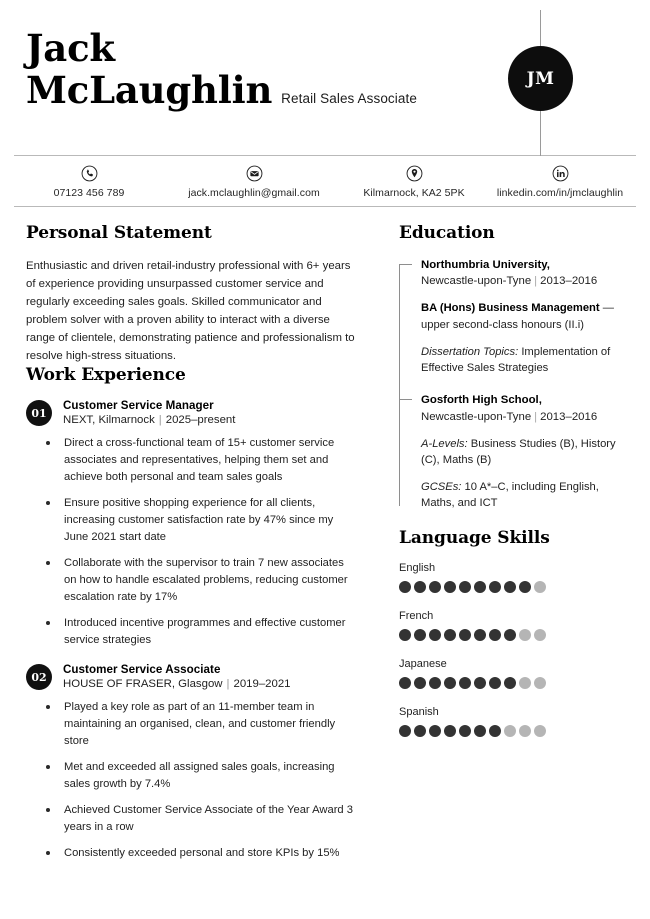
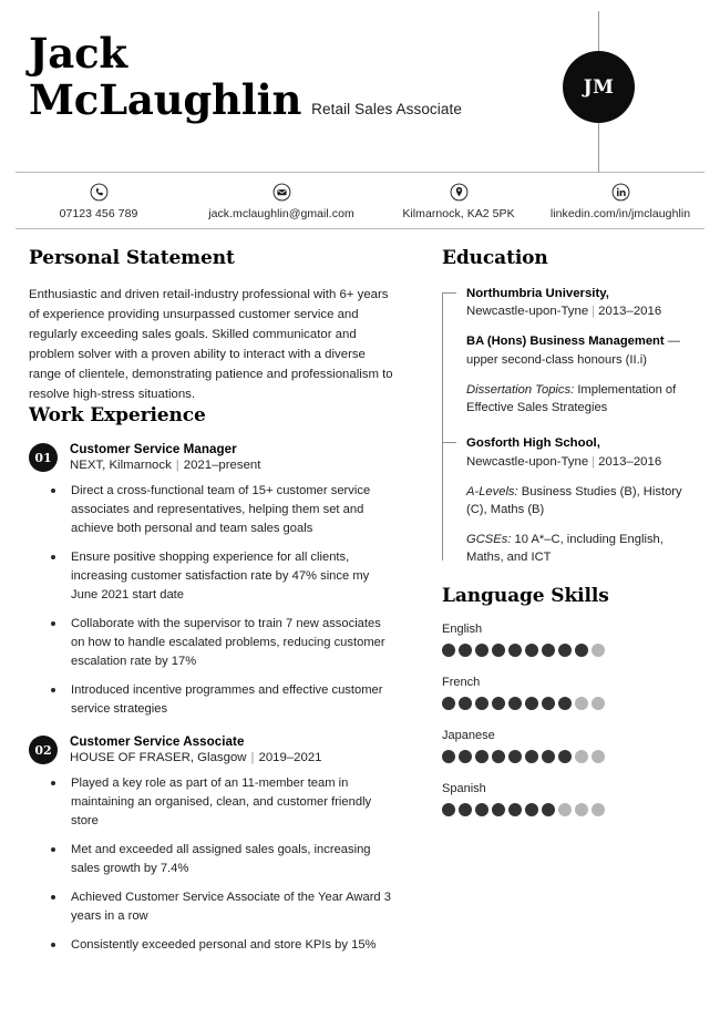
  Jack
  McLaughlin
  Retail Sales Associate
  JM
  07123 456 789
  jack.mclaughlin@gmail.com
  Kilmarnock, KA2 5PK
  linkedin.com/in/jmclaughlin
  Personal Statement
  Enthusiastic and driven retail-industry professional with 6+ years of experience providing unsurpassed customer service and regularly exceeding sales goals. Skilled communicator and problem solver with a proven ability to interact with a diverse range of clientele, demonstrating patience and professionalism to resolve high-stress situations.
  Work Experience
  01
  Customer Service Manager
- NEXT, Kilmarnock | 2025–present
+ NEXT, Kilmarnock | 2021–present
  Direct a cross-functional team of 15+ customer service associates and representatives, helping them set and achieve both personal and team sales goals
  Ensure positive shopping experience for all clients, increasing customer satisfaction rate by 47% since my June 2021 start date
  Collaborate with the supervisor to train 7 new associates on how to handle escalated problems, reducing customer escalation rate by 17%
  Introduced incentive programmes and effective customer service strategies
  02
  Customer Service Associate
  HOUSE OF FRASER, Glasgow | 2019–2021
  Played a key role as part of an 11-member team in maintaining an organised, clean, and customer friendly store
  Met and exceeded all assigned sales goals, increasing sales growth by 7.4%
  Achieved Customer Service Associate of the Year Award 3 years in a row
  Consistently exceeded personal and store KPIs by 15%
  Education
  Northumbria University,
  Newcastle-upon-Tyne | 2013–2016
  BA (Hons) Business Management — upper second-class honours (II.i)
  Dissertation Topics: Implementation of Effective Sales Strategies
  Gosforth High School,
  Newcastle-upon-Tyne | 2013–2016
  A-Levels: Business Studies (B), History (C), Maths (B)
  GCSEs: 10 A*–C, including English, Maths, and ICT
  Language Skills
  English
  French
  Japanese
  Spanish
